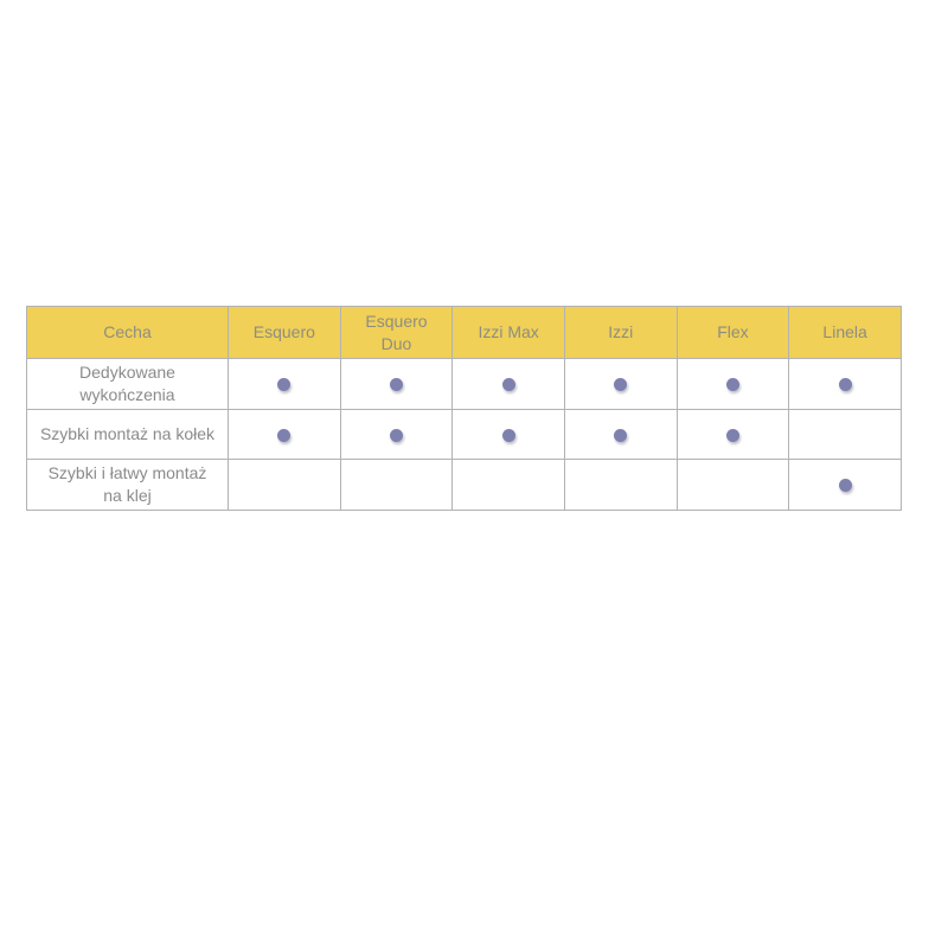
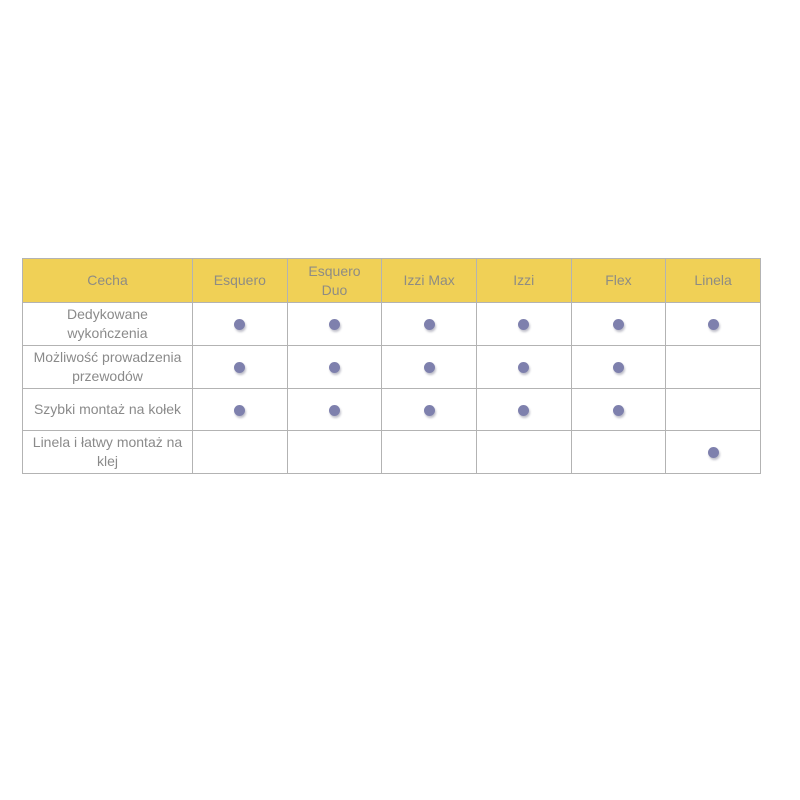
  Cecha	Esquero	Esquero Duo	Izzi Max	Izzi	Flex	Linela
  Dedykowane wykończenia
+ Możliwość prowadzenia przewodów
  Szybki montaż na kołek
- Szybki i łatwy montaż na klej
+ Linela i łatwy montaż na klej
